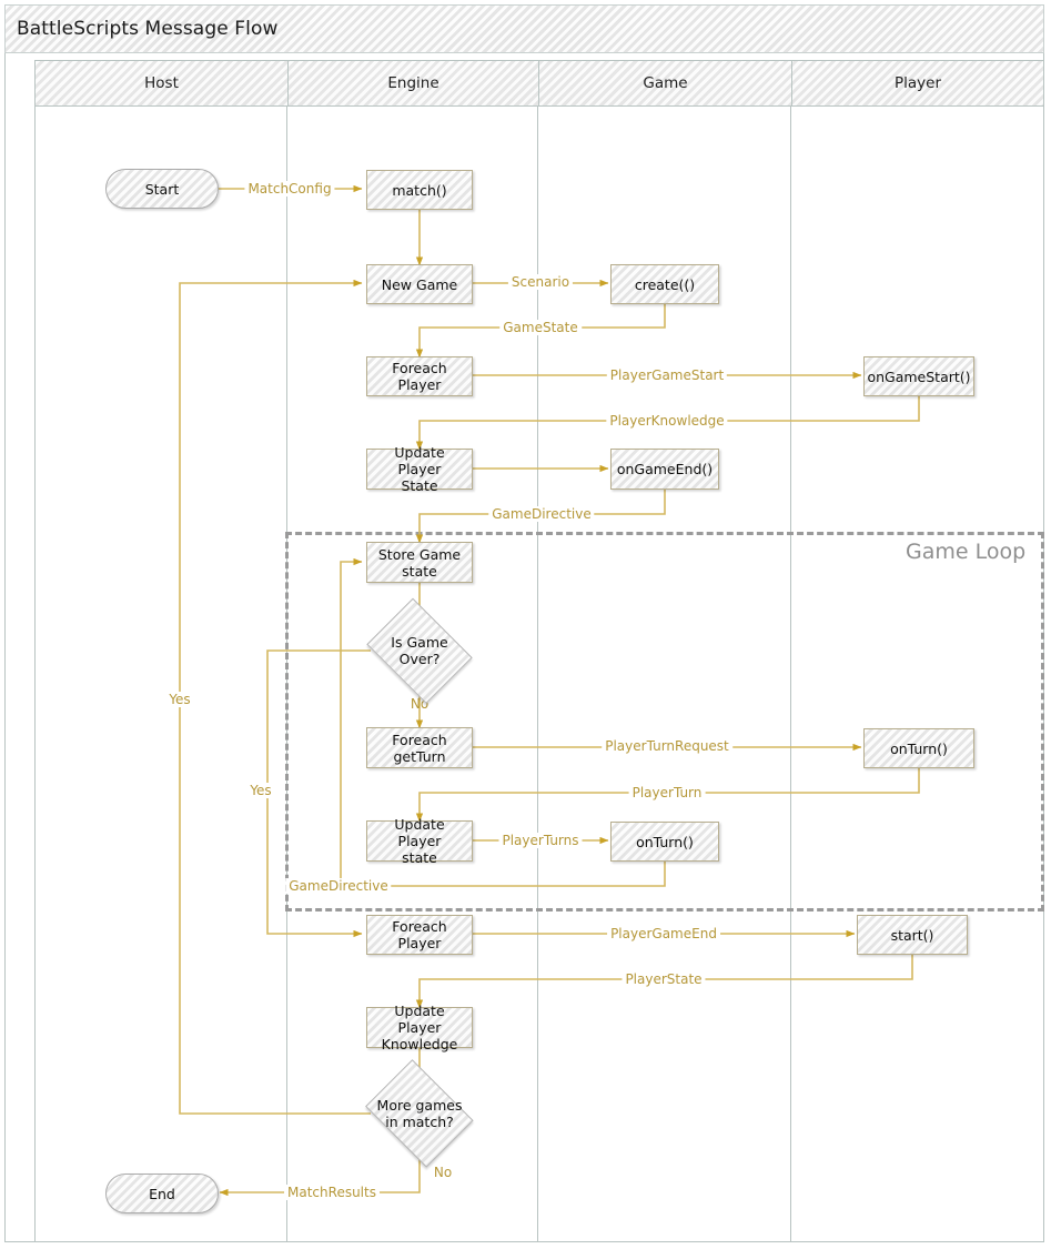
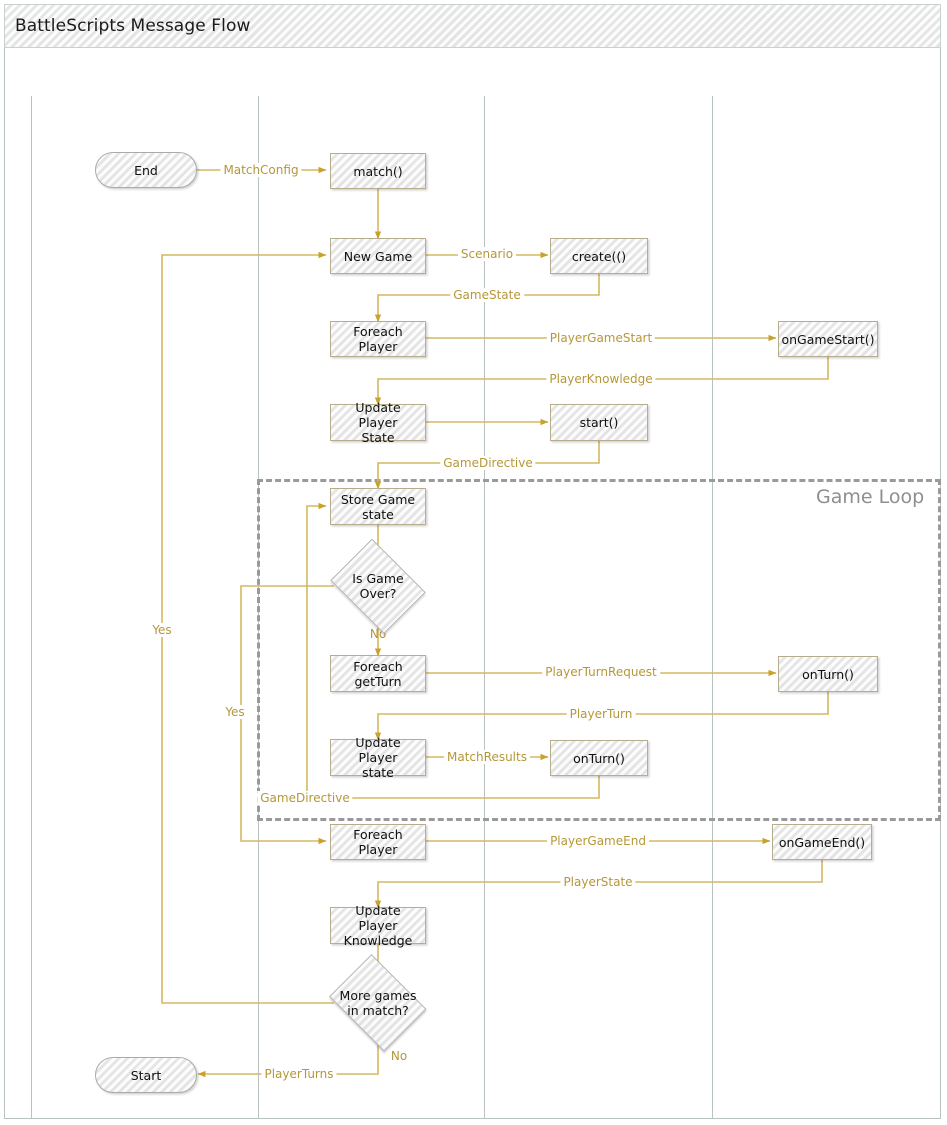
  BattleScripts Message Flow
- Host
- Engine
- Game
- Player
  Game Loop
  MatchConfig
  Scenario
  GameState
  PlayerGameStart
  PlayerKnowledge
  GameDirective
  No
  PlayerTurnRequest
  PlayerTurn
- PlayerTurns
+ MatchResults
  GameDirective
  Yes
  Yes
  PlayerGameEnd
  PlayerState
  No
- MatchResults
+ PlayerTurns
- Start
+ End
  match()
  New Game
  create(()
  Foreach Player
  onGameStart()
  Update Player
  State
- onGameEnd()
+ start()
  Store Game
  state
  Is Game
  Over?
  Foreach
  getTurn
  onTurn()
  Update Player
  state
  onTurn()
  Foreach Player
- start()
+ onGameEnd()
  Update Player
  Knowledge
  More games
  in match?
- End
+ Start
